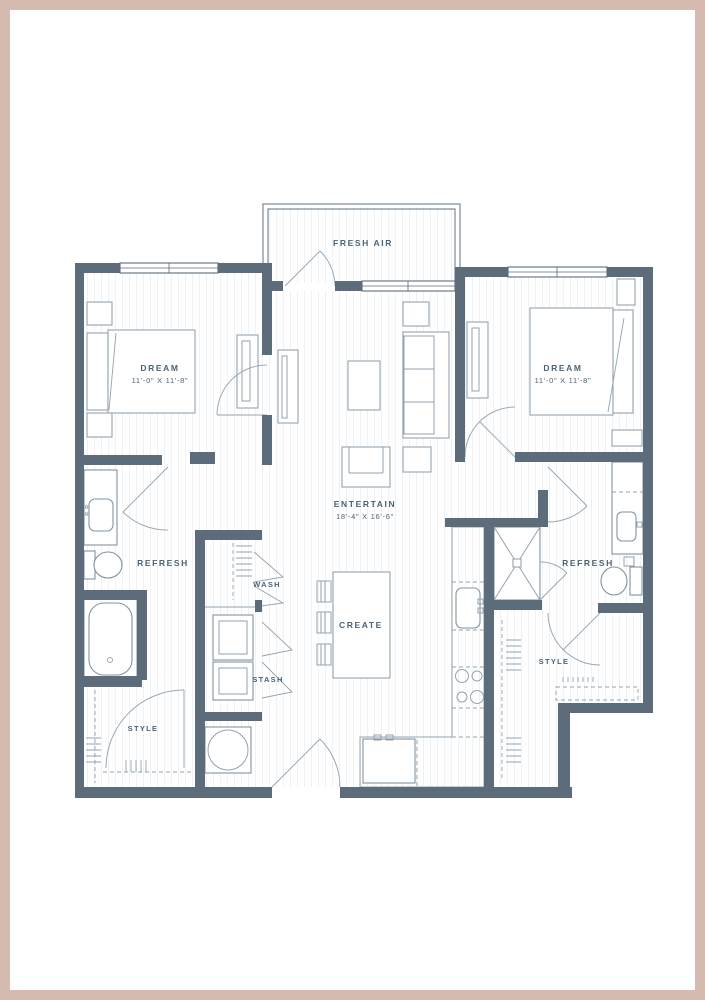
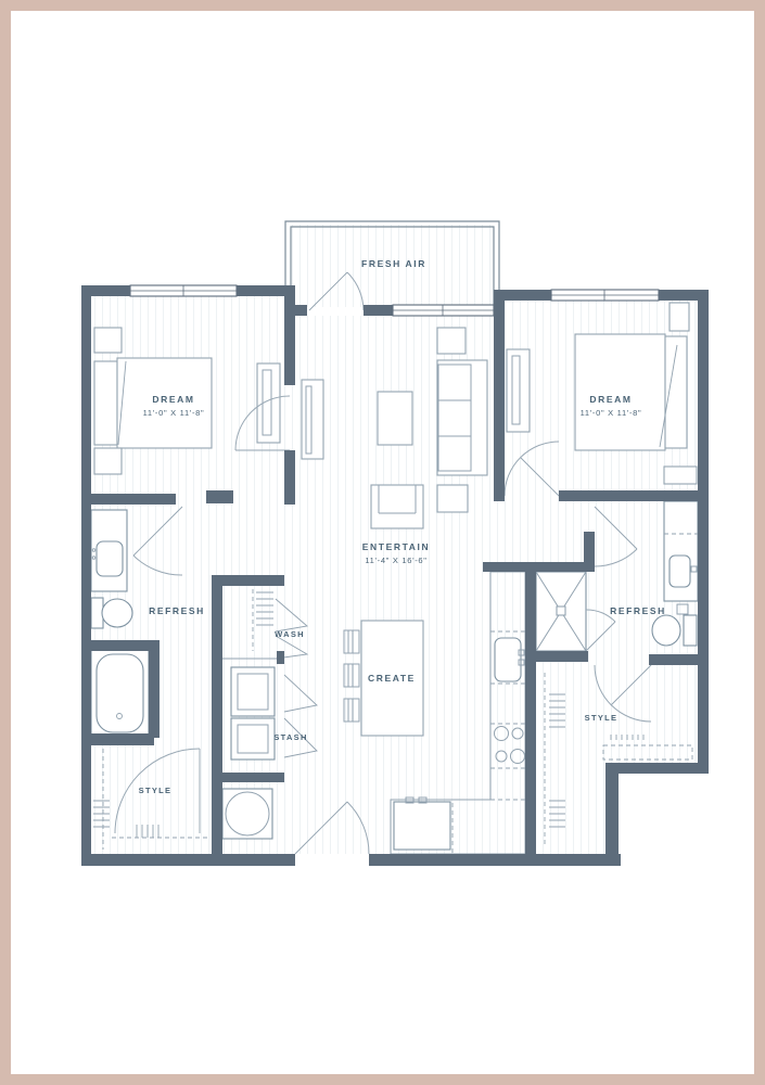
  FRESH AIR
  DREAM
  11'-0" X 11'-8"
  DREAM
  11'-0" X 11'-8"
  ENTERTAIN
- 18'-4" X 16'-6"
+ 11'-4" X 16'-6"
  REFRESH
  WASH
  CREATE
  STASH
  STYLE
  REFRESH
  STYLE
